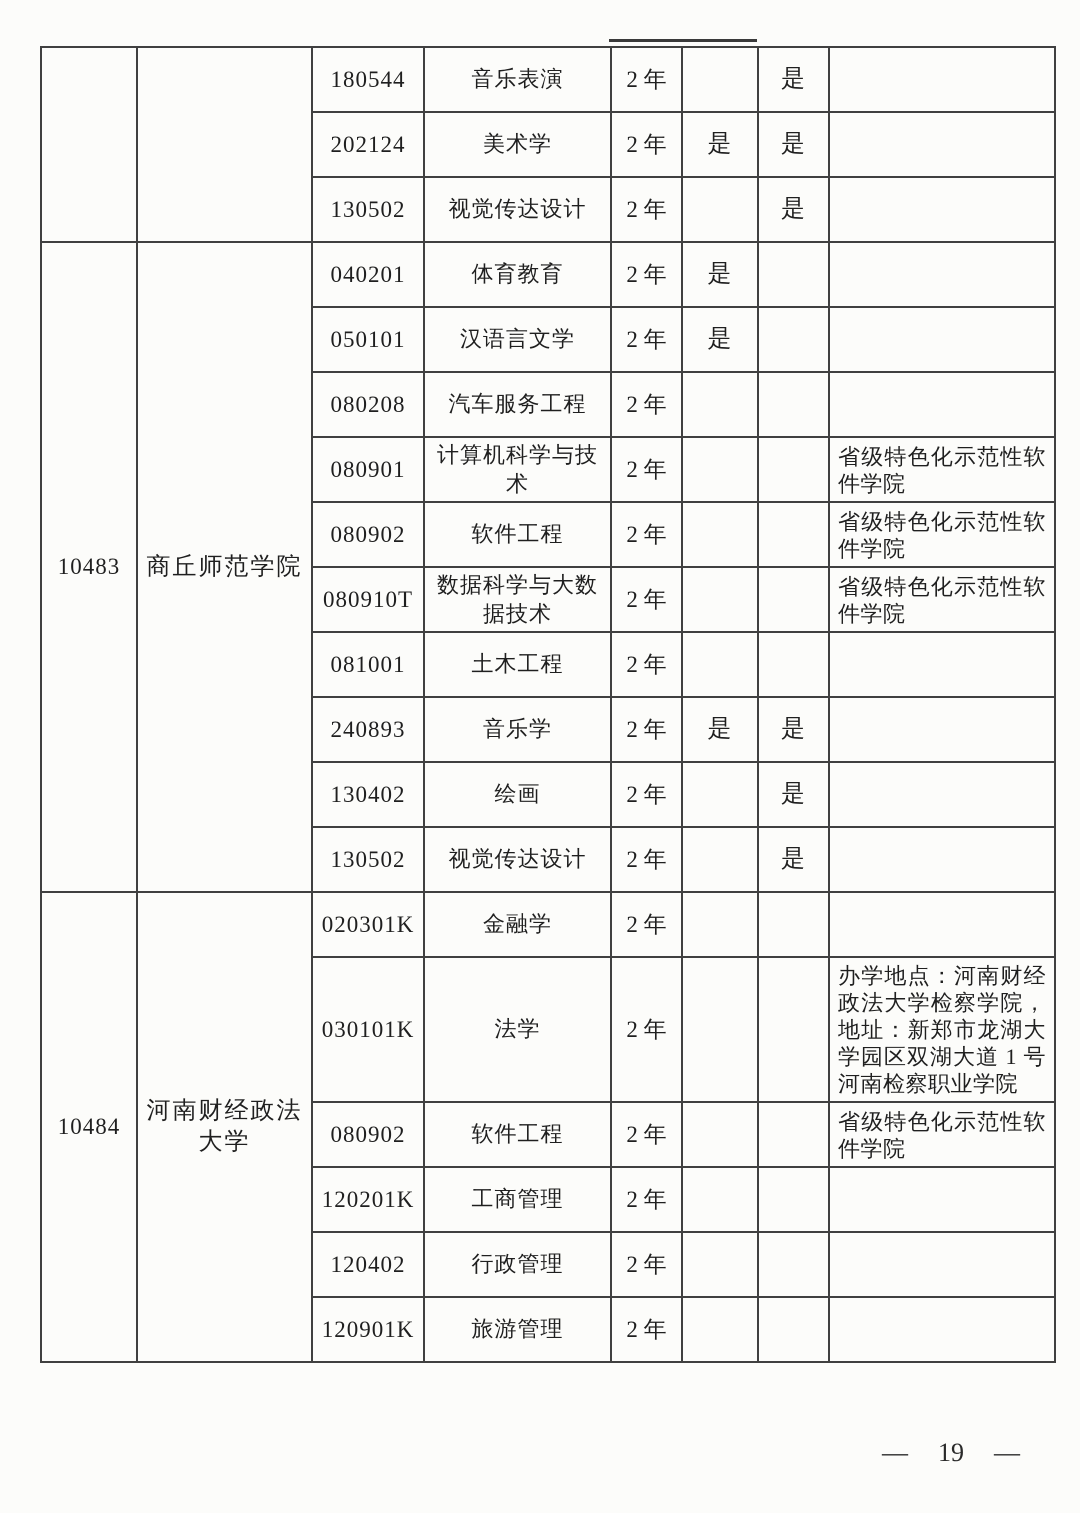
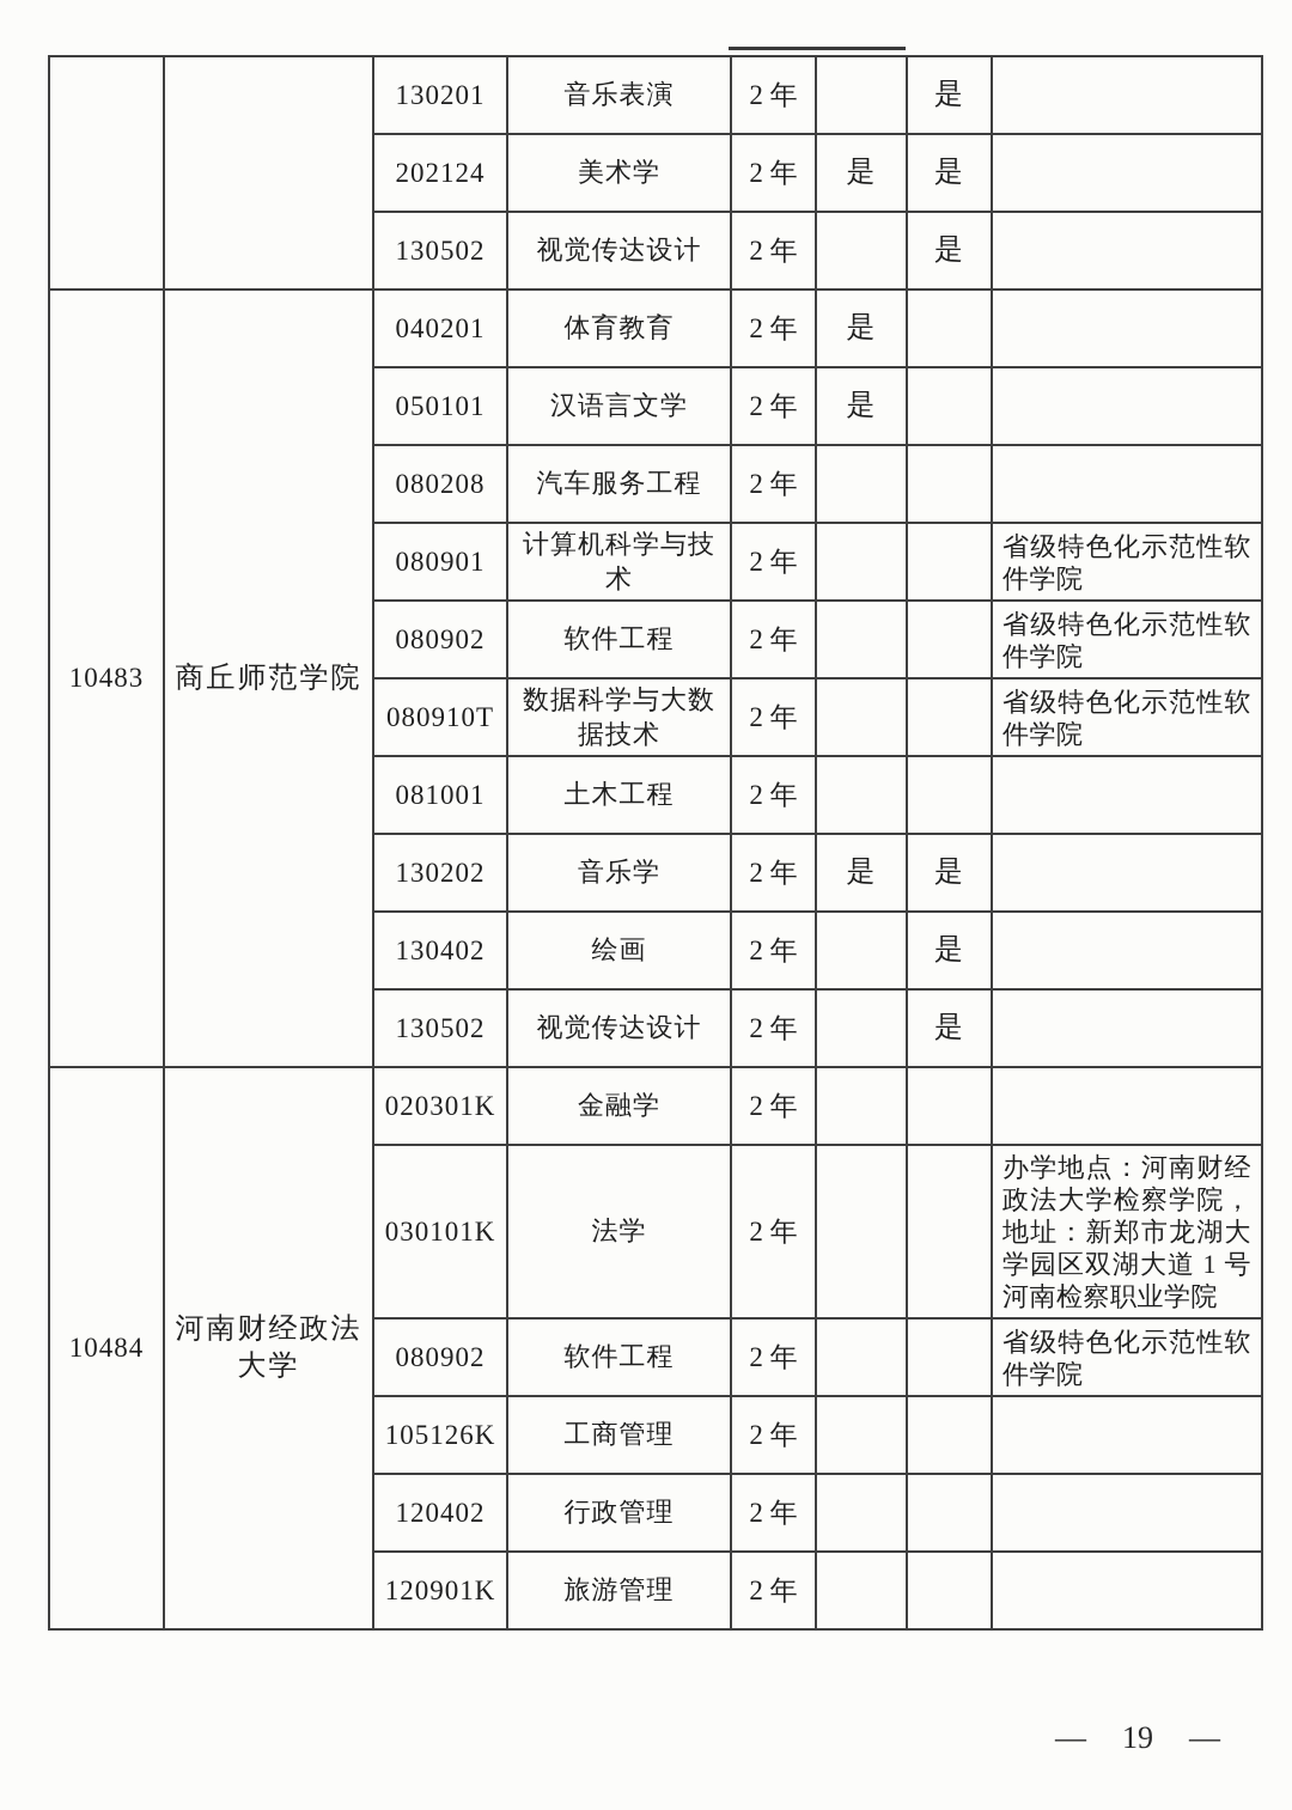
- 		180544	音乐表演	2 年		是
+ 		130201	音乐表演	2 年		是
  202124	美术学	2 年	是	是
  130502	视觉传达设计	2 年		是
  10483	商丘师范学院	040201	体育教育	2 年	是
  050101	汉语言文学	2 年	是
  080208	汽车服务工程	2 年
  080901	计算机科学与技术	2 年			省级特色化示范性软件学院
  080902	软件工程	2 年			省级特色化示范性软件学院
  080910T	数据科学与大数据技术	2 年			省级特色化示范性软件学院
  081001	土木工程	2 年
- 240893	音乐学	2 年	是	是
+ 130202	音乐学	2 年	是	是
  130402	绘画	2 年		是
  130502	视觉传达设计	2 年		是
  10484	河南财经政法大学	020301K	金融学	2 年
  030101K	法学	2 年			办学地点：河南财经政法大学检察学院，地址：新郑市龙湖大学园区双湖大道 1 号河南检察职业学院
  080902	软件工程	2 年			省级特色化示范性软件学院
- 120201K	工商管理	2 年
+ 105126K	工商管理	2 年
  120402	行政管理	2 年
  120901K	旅游管理	2 年
  —
  19
  —
